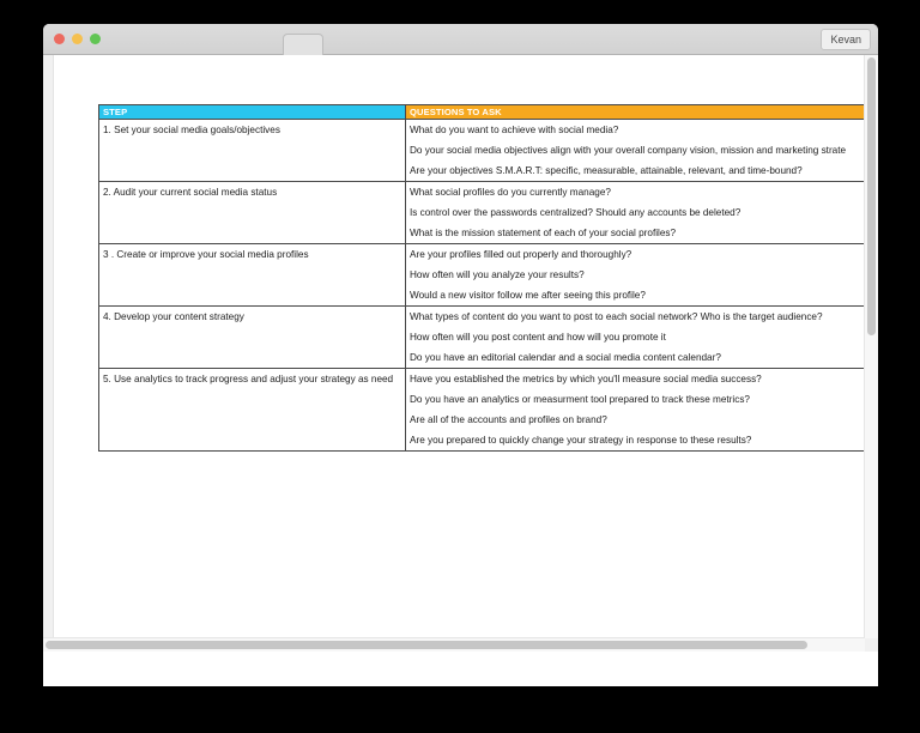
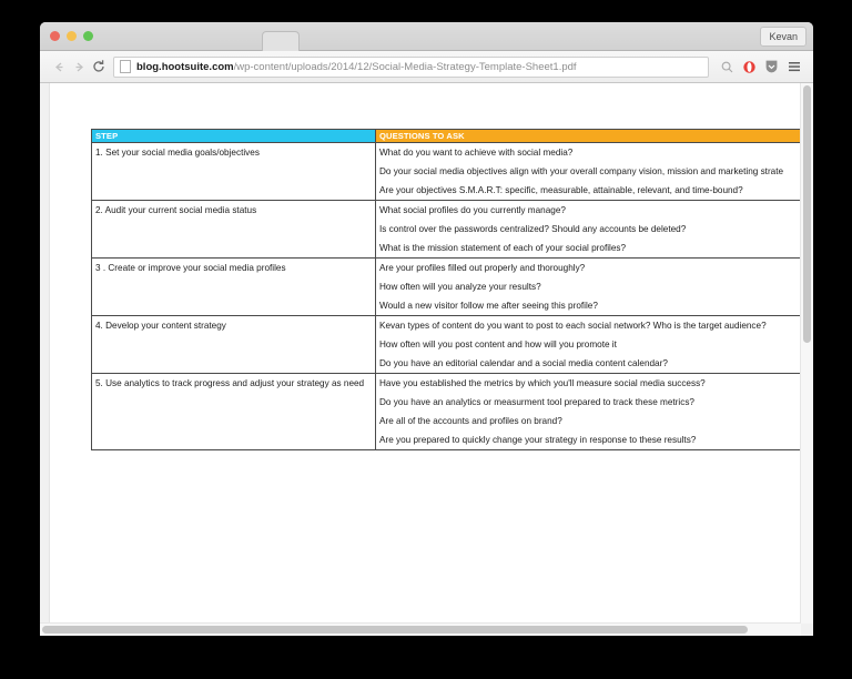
  Kevan
+ blog.hootsuite.com/wp-content/uploads/2014/12/Social-Media-Strategy-Template-Sheet1.pdf
  STEP	QUESTIONS TO ASK
  1. Set your social media goals/objectives	What do you want to achieve with social media? Do your social media objectives align with your overall company vision, mission and marketing strate Are your objectives S.M.A.R.T: specific, measurable, attainable, relevant, and time-bound?
  2. Audit your current social media status	What social profiles do you currently manage? Is control over the passwords centralized? Should any accounts be deleted? What is the mission statement of each of your social profiles?
  3 . Create or improve your social media profiles	Are your profiles filled out properly and thoroughly? How often will you analyze your results? Would a new visitor follow me after seeing this profile?
- 4. Develop your content strategy	What types of content do you want to post to each social network? Who is the target audience? How often will you post content and how will you promote it Do you have an editorial calendar and a social media content calendar?
+ 4. Develop your content strategy	Kevan types of content do you want to post to each social network? Who is the target audience? How often will you post content and how will you promote it Do you have an editorial calendar and a social media content calendar?
  5. Use analytics to track progress and adjust your strategy as need	Have you established the metrics by which you'll measure social media success? Do you have an analytics or measurment tool prepared to track these metrics? Are all of the accounts and profiles on brand? Are you prepared to quickly change your strategy in response to these results?
